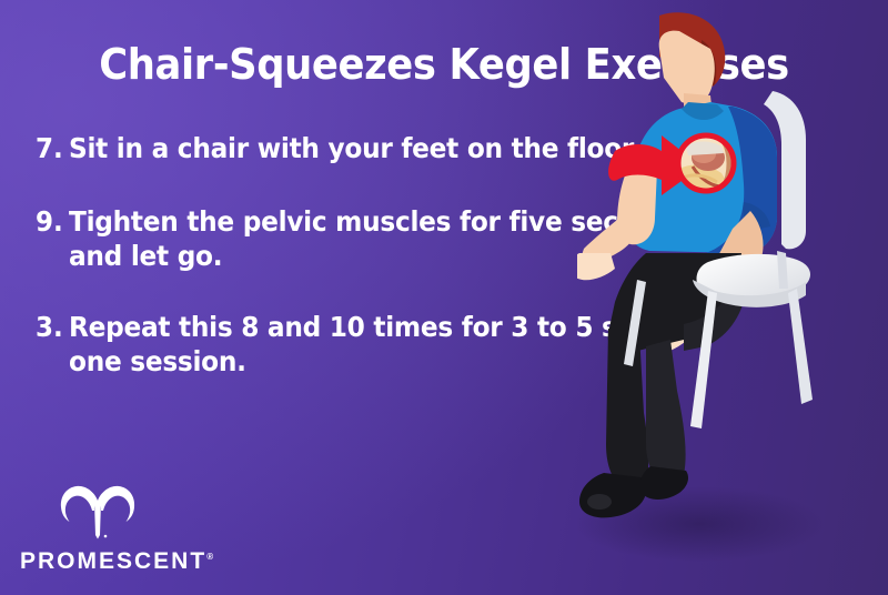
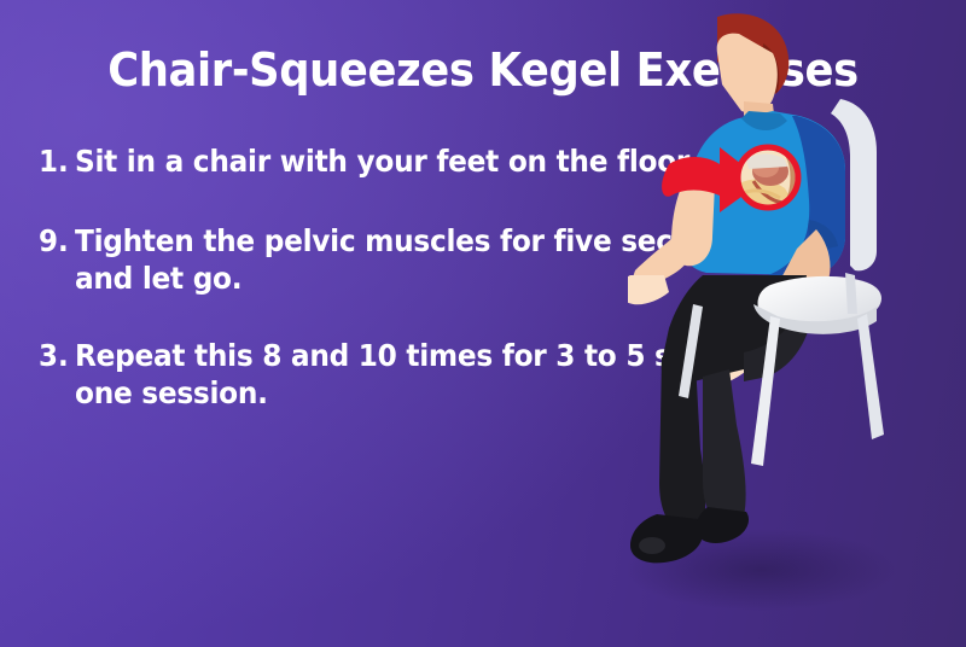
  Chair-Squeezes Kegel Exeses
- 7.
+ 1.
  Sit in a chair with your feet on the floo
  9.
  Tighten the pelvic muscles for five sec and let go.
  3.
  Repeat this 8 and 10 times for 3 to 5 s one session.
- PROMESCENT®
